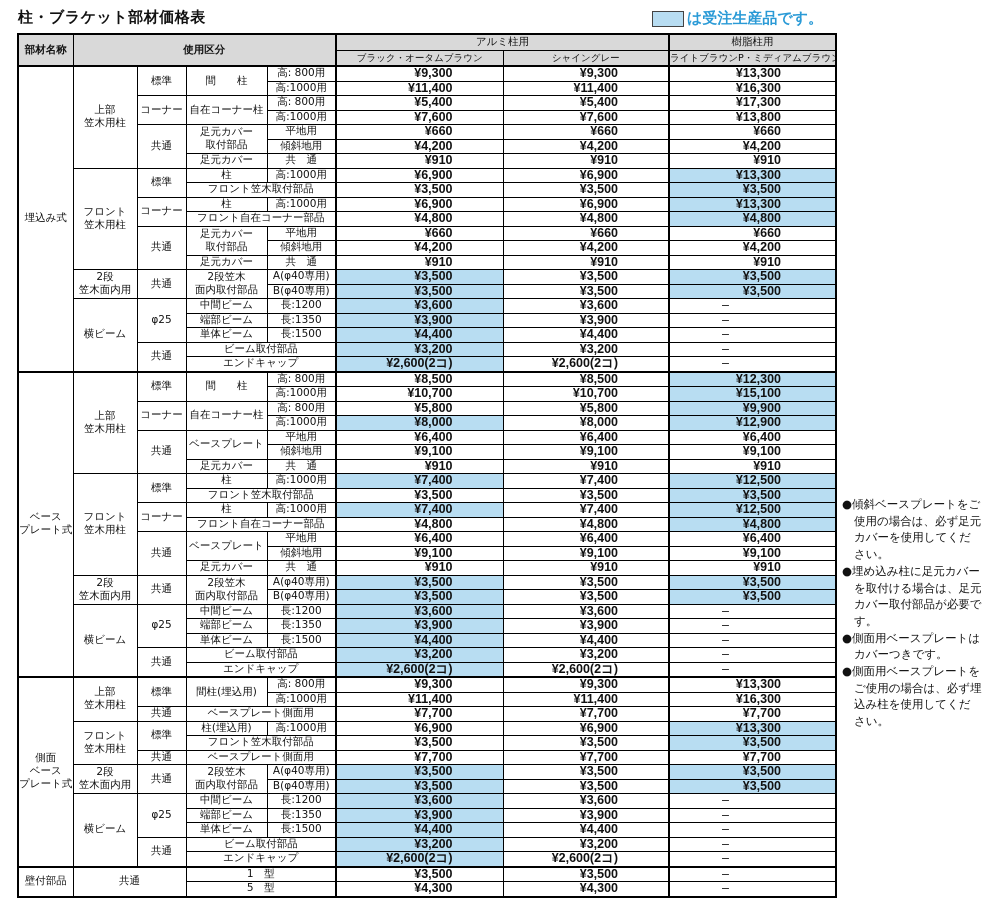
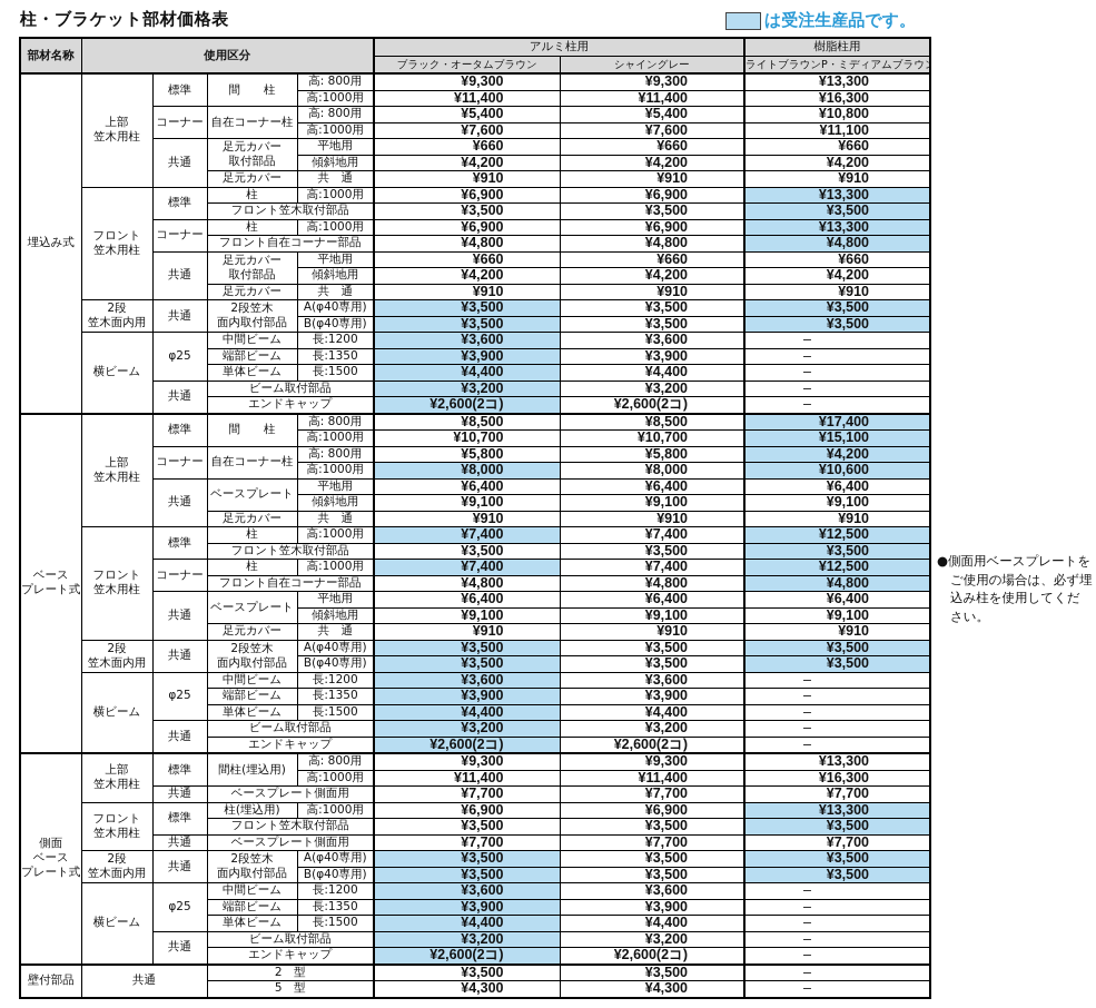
  柱・ブラケット部材価格表
  は受注生産品です。
  部材名称	使用区分	アルミ柱用	樹脂柱用
  ブラック・オータムブラウン	シャイングレー	ライトブラウンP・ミディアムブラウン
  埋込み式	上部 笠木用柱	標準	間 柱	高: 800用	¥9,300	¥9,300	¥13,300
  高:1000用	¥11,400	¥11,400	¥16,300
- コーナー	自在コーナー柱	高: 800用	¥5,400	¥5,400	¥17,300
+ コーナー	自在コーナー柱	高: 800用	¥5,400	¥5,400	¥10,800
- 高:1000用	¥7,600	¥7,600	¥13,800
+ 高:1000用	¥7,600	¥7,600	¥11,100
  共通	足元カバー 取付部品	平地用	¥660	¥660	¥660
  傾斜地用	¥4,200	¥4,200	¥4,200
  足元カバー	共 通	¥910	¥910	¥910
  フロント 笠木用柱	標準	柱	高:1000用	¥6,900	¥6,900	¥13,300
  フロント笠木取付部品	¥3,500	¥3,500	¥3,500
  コーナー	柱	高:1000用	¥6,900	¥6,900	¥13,300
  フロント自在コーナー部品	¥4,800	¥4,800	¥4,800
  共通	足元カバー 取付部品	平地用	¥660	¥660	¥660
  傾斜地用	¥4,200	¥4,200	¥4,200
  足元カバー	共 通	¥910	¥910	¥910
  2段 笠木面内用	共通	2段笠木 面内取付部品	A(φ40専用)	¥3,500	¥3,500	¥3,500
  B(φ40専用)	¥3,500	¥3,500	¥3,500
  横ビーム	φ25	中間ビーム	長:1200	¥3,600	¥3,600	–
  端部ビーム	長:1350	¥3,900	¥3,900	–
  単体ビーム	長:1500	¥4,400	¥4,400	–
  共通	ビーム取付部品	¥3,200	¥3,200	–
  エンドキャップ	¥2,600(2コ)	¥2,600(2コ)	–
- ベース プレート式	上部 笠木用柱	標準	間 柱	高: 800用	¥8,500	¥8,500	¥12,300
+ ベース プレート式	上部 笠木用柱	標準	間 柱	高: 800用	¥8,500	¥8,500	¥17,400
  高:1000用	¥10,700	¥10,700	¥15,100
- コーナー	自在コーナー柱	高: 800用	¥5,800	¥5,800	¥9,900
+ コーナー	自在コーナー柱	高: 800用	¥5,800	¥5,800	¥4,200
- 高:1000用	¥8,000	¥8,000	¥12,900
+ 高:1000用	¥8,000	¥8,000	¥10,600
  共通	ベースプレート	平地用	¥6,400	¥6,400	¥6,400
  傾斜地用	¥9,100	¥9,100	¥9,100
  足元カバー	共 通	¥910	¥910	¥910
  フロント 笠木用柱	標準	柱	高:1000用	¥7,400	¥7,400	¥12,500
  フロント笠木取付部品	¥3,500	¥3,500	¥3,500
  コーナー	柱	高:1000用	¥7,400	¥7,400	¥12,500
  フロント自在コーナー部品	¥4,800	¥4,800	¥4,800
  共通	ベースプレート	平地用	¥6,400	¥6,400	¥6,400
  傾斜地用	¥9,100	¥9,100	¥9,100
  足元カバー	共 通	¥910	¥910	¥910
  2段 笠木面内用	共通	2段笠木 面内取付部品	A(φ40専用)	¥3,500	¥3,500	¥3,500
  B(φ40専用)	¥3,500	¥3,500	¥3,500
  横ビーム	φ25	中間ビーム	長:1200	¥3,600	¥3,600	–
  端部ビーム	長:1350	¥3,900	¥3,900	–
  単体ビーム	長:1500	¥4,400	¥4,400	–
  共通	ビーム取付部品	¥3,200	¥3,200	–
  エンドキャップ	¥2,600(2コ)	¥2,600(2コ)	–
  側面 ベース プレート式	上部 笠木用柱	標準	間柱(埋込用)	高: 800用	¥9,300	¥9,300	¥13,300
  高:1000用	¥11,400	¥11,400	¥16,300
  共通	ベースプレート側面用	¥7,700	¥7,700	¥7,700
  フロント 笠木用柱	標準	柱(埋込用)	高:1000用	¥6,900	¥6,900	¥13,300
  フロント笠木取付部品	¥3,500	¥3,500	¥3,500
  共通	ベースプレート側面用	¥7,700	¥7,700	¥7,700
  2段 笠木面内用	共通	2段笠木 面内取付部品	A(φ40専用)	¥3,500	¥3,500	¥3,500
  B(φ40専用)	¥3,500	¥3,500	¥3,500
  横ビーム	φ25	中間ビーム	長:1200	¥3,600	¥3,600	–
  端部ビーム	長:1350	¥3,900	¥3,900	–
  単体ビーム	長:1500	¥4,400	¥4,400	–
  共通	ビーム取付部品	¥3,200	¥3,200	–
  エンドキャップ	¥2,600(2コ)	¥2,600(2コ)	–
- 壁付部品	共通	1 型	¥3,500	¥3,500	–
+ 壁付部品	共通	2 型	¥3,500	¥3,500	–
  5 型	¥4,300	¥4,300	–
- ●傾斜ベースプレートをご使用の場合は、必ず足元カバーを使用してください。
- ●埋め込み柱に足元カバーを取付ける場合は、足元カバー取付部品が必要です。
- ●側面用ベースプレートはカバーつきです。
  ●側面用ベースプレートをご使用の場合は、必ず埋込み柱を使用してください。
